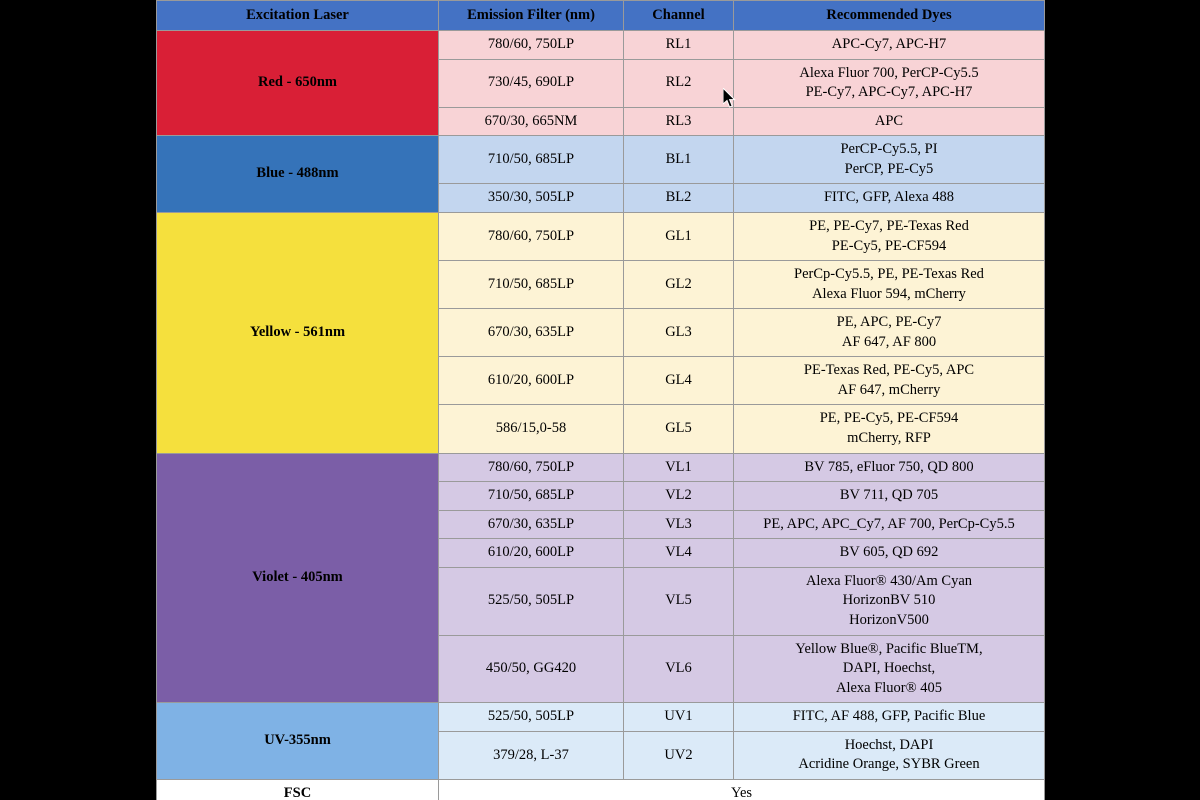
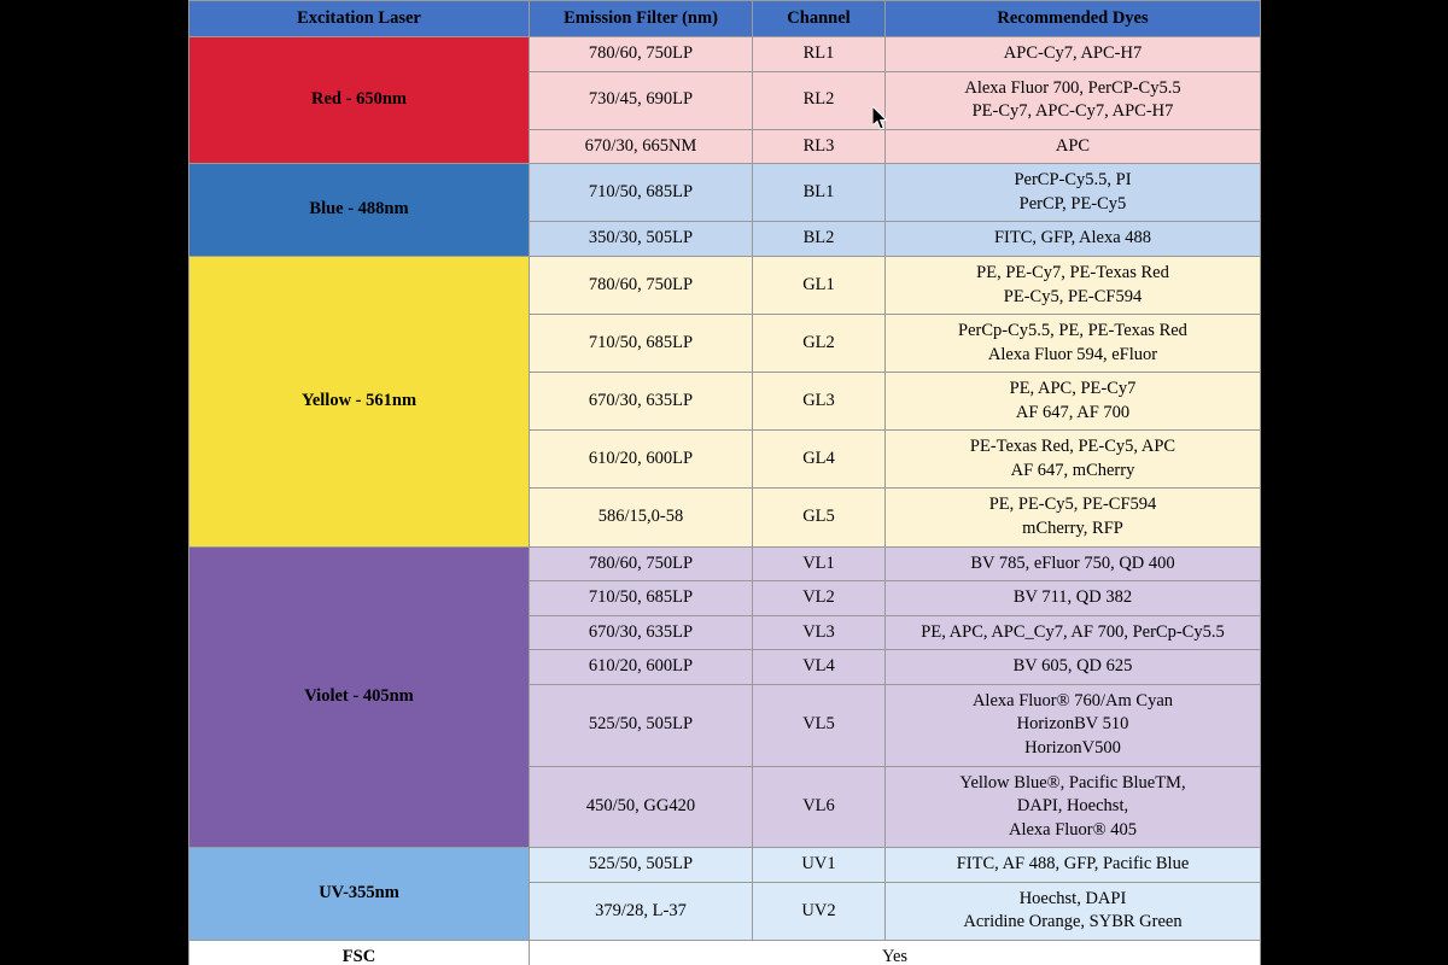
  Excitation Laser	Emission Filter (nm)	Channel	Recommended Dyes
  Red - 650nm	780/60, 750LP	RL1	APC-Cy7, APC-H7
  730/45, 690LP	RL2	Alexa Fluor 700, PerCP-Cy5.5 PE-Cy7, APC-Cy7, APC-H7
  670/30, 665NM	RL3	APC
  Blue - 488nm	710/50, 685LP	BL1	PerCP-Cy5.5, PI PerCP, PE-Cy5
  350/30, 505LP	BL2	FITC, GFP, Alexa 488
  Yellow - 561nm	780/60, 750LP	GL1	PE, PE-Cy7, PE-Texas Red PE-Cy5, PE-CF594
- 710/50, 685LP	GL2	PerCp-Cy5.5, PE, PE-Texas Red Alexa Fluor 594, mCherry
+ 710/50, 685LP	GL2	PerCp-Cy5.5, PE, PE-Texas Red Alexa Fluor 594, eFluor
- 670/30, 635LP	GL3	PE, APC, PE-Cy7 AF 647, AF 800
+ 670/30, 635LP	GL3	PE, APC, PE-Cy7 AF 647, AF 700
  610/20, 600LP	GL4	PE-Texas Red, PE-Cy5, APC AF 647, mCherry
  586/15,0-58	GL5	PE, PE-Cy5, PE-CF594 mCherry, RFP
- Violet - 405nm	780/60, 750LP	VL1	BV 785, eFluor 750, QD 800
+ Violet - 405nm	780/60, 750LP	VL1	BV 785, eFluor 750, QD 400
- 710/50, 685LP	VL2	BV 711, QD 705
+ 710/50, 685LP	VL2	BV 711, QD 382
  670/30, 635LP	VL3	PE, APC, APC_Cy7, AF 700, PerCp-Cy5.5
- 610/20, 600LP	VL4	BV 605, QD 692
+ 610/20, 600LP	VL4	BV 605, QD 625
- 525/50, 505LP	VL5	Alexa Fluor® 430/Am Cyan HorizonBV 510 HorizonV500
+ 525/50, 505LP	VL5	Alexa Fluor® 760/Am Cyan HorizonBV 510 HorizonV500
  450/50, GG420	VL6	Yellow Blue®, Pacific BlueTM, DAPI, Hoechst, Alexa Fluor® 405
  UV-355nm	525/50, 505LP	UV1	FITC, AF 488, GFP, Pacific Blue
  379/28, L-37	UV2	Hoechst, DAPI Acridine Orange, SYBR Green
  FSC	Yes
